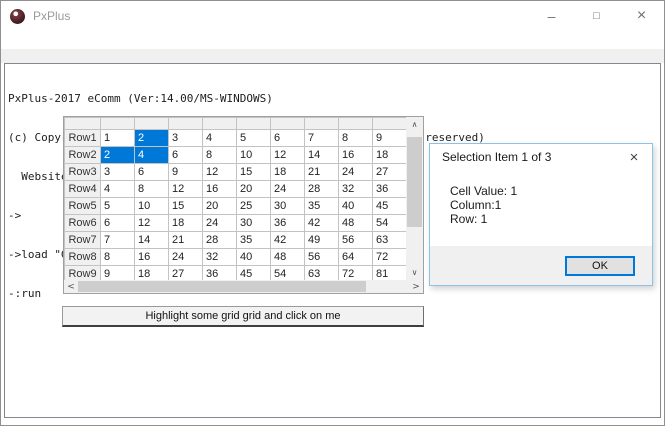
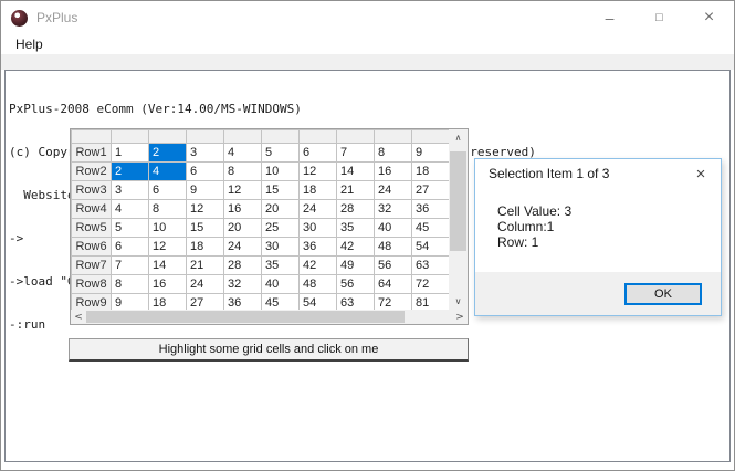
  PxPlus
  –
  □
  ×
+ Help
- PxPlus-2017 eComm (Ver:14.00/MS-WINDOWS)
+ PxPlus-2008 eComm (Ver:14.00/MS-WINDOWS)
  ->
  ->load "
  -:run
  Row1	1	2	3	4	5	6	7	8	9
  Row2	2	4	6	8	10	12	14	16	18
  Row3	3	6	9	12	15	18	21	24	27
  Row4	4	8	12	16	20	24	28	32	36
  Row5	5	10	15	20	25	30	35	40	45
  Row6	6	12	18	24	30	36	42	48	54
  Row7	7	14	21	28	35	42	49	56	63
  Row8	8	16	24	32	40	48	56	64	72
  Row9	9	18	27	36	45	54	63	72	81
  ∧
  ∨
  <
  >
- Highlight some grid grid and click on me
+ Highlight some grid cells and click on me
  Selection Item 1 of 3
  ×
- Cell Value: 1
+ Cell Value: 3
  Column:1
  Row: 1
  OK
